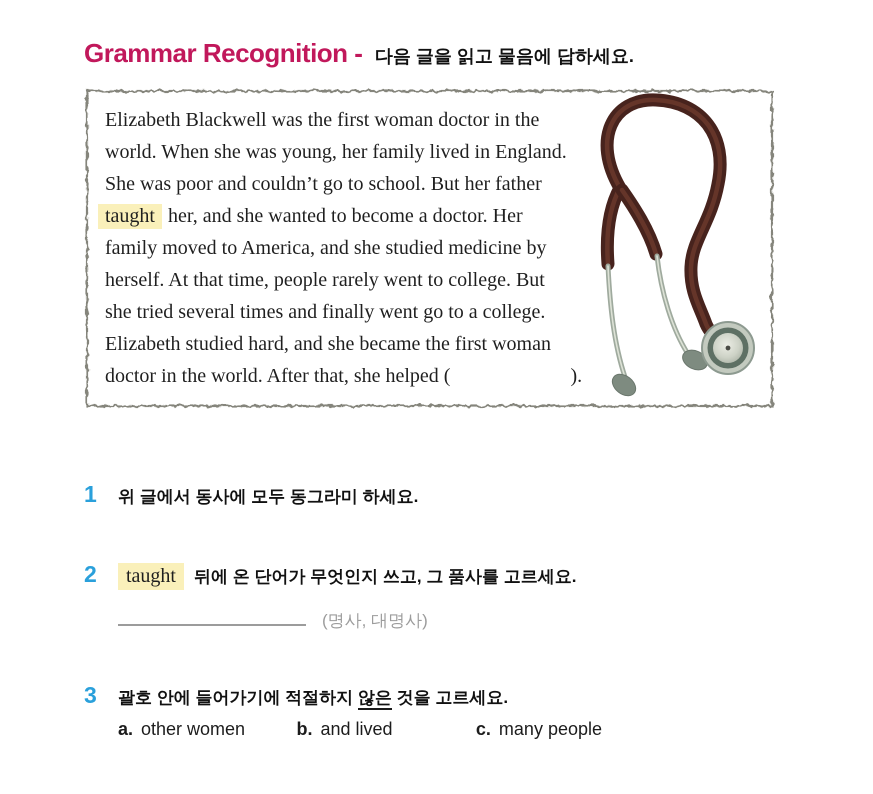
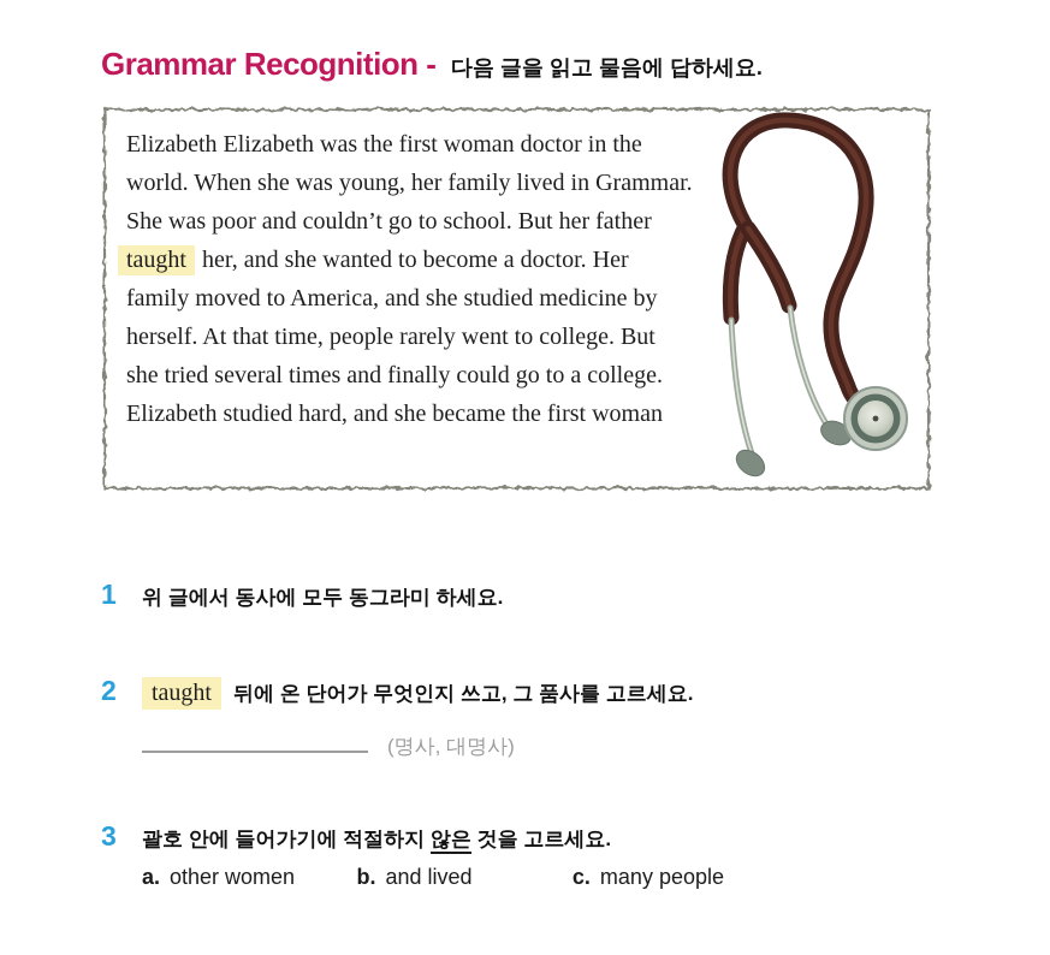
  Grammar Recognition - 다음 글을 읽고 물음에 답하세요.
- Elizabeth Blackwell was the first woman doctor in the
+ Elizabeth Elizabeth was the first woman doctor in the
- world. When she was young, her family lived in England.
+ world. When she was young, her family lived in Grammar.
  She was poor and couldn’t go to school. But her father
  taught her, and she wanted to become a doctor. Her
  family moved to America, and she studied medicine by
  herself. At that time, people rarely went to college. But
- she tried several times and finally went go to a college.
+ she tried several times and finally could go to a college.
  Elizabeth studied hard, and she became the first woman
- doctor in the world. After that, she helped ( ).
  1 위 글에서 동사에 모두 동그라미 하세요.
  2 taught 뒤에 온 단어가 무엇인지 쓰고, 그 품사를 고르세요.
  (명사, 대명사)
  3 괄호 안에 들어가기에 적절하지 않은 것을 고르세요.
  a. other women b. and lived c. many people
